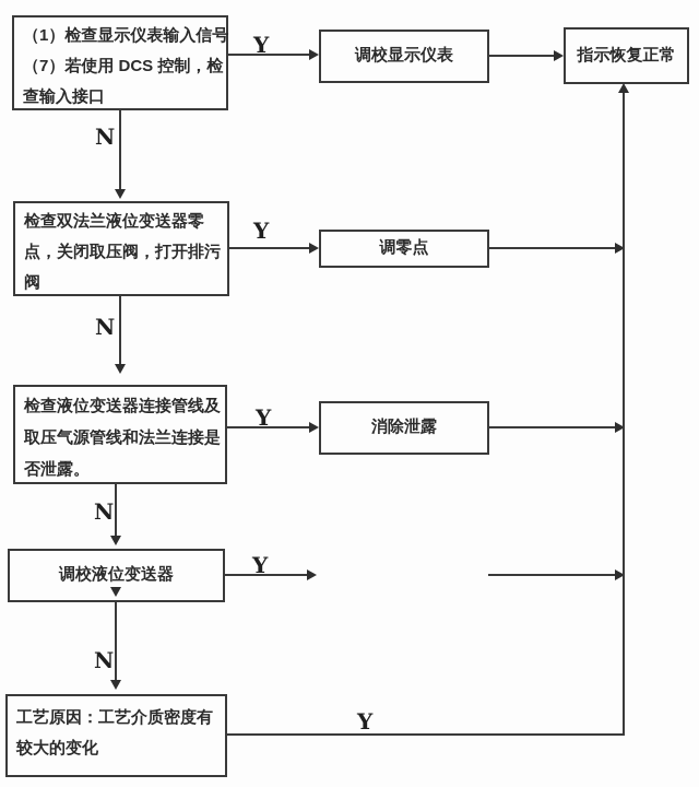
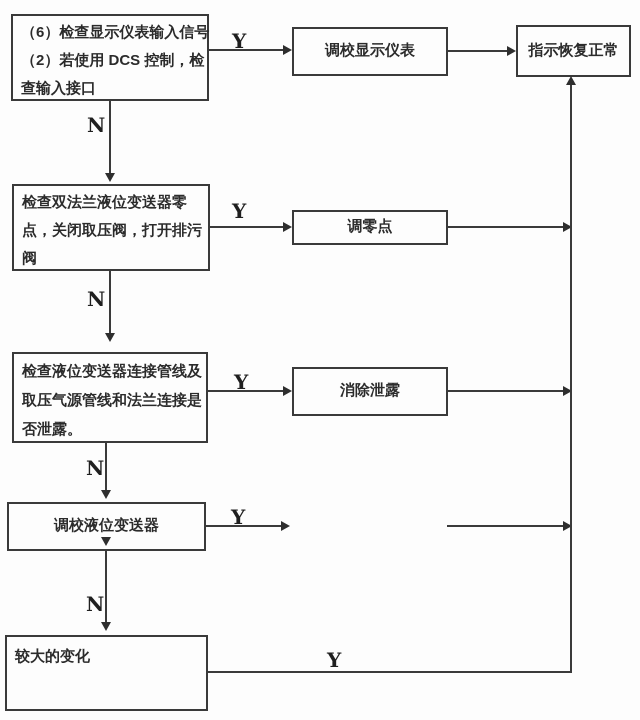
- （1）检查显示仪表输入信号
+ （6）检查显示仪表输入信号
- （7）若使用 DCS 控制，检
+ （2）若使用 DCS 控制，检
  查输入接口
  检查双法兰液位变送器零
  点，关闭取压阀，打开排污
  阀
  检查液位变送器连接管线及
  取压气源管线和法兰连接是
  否泄露。
  调校液位变送器
- 工艺原因：工艺介质密度有
  较大的变化
  调校显示仪表
  调零点
  消除泄露
  指示恢复正常
  Y
  Y
  Y
  Y
  Y
  N
  N
  N
  N
